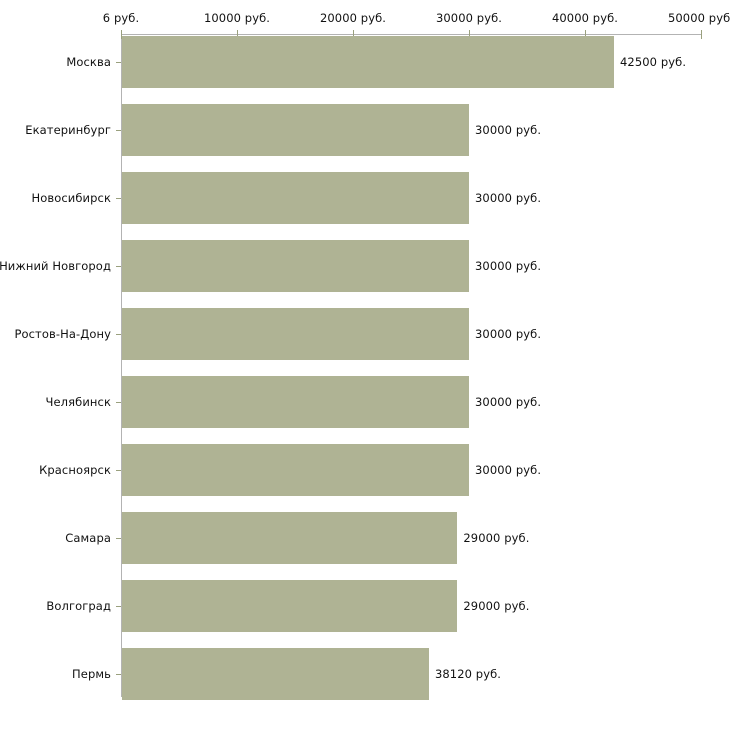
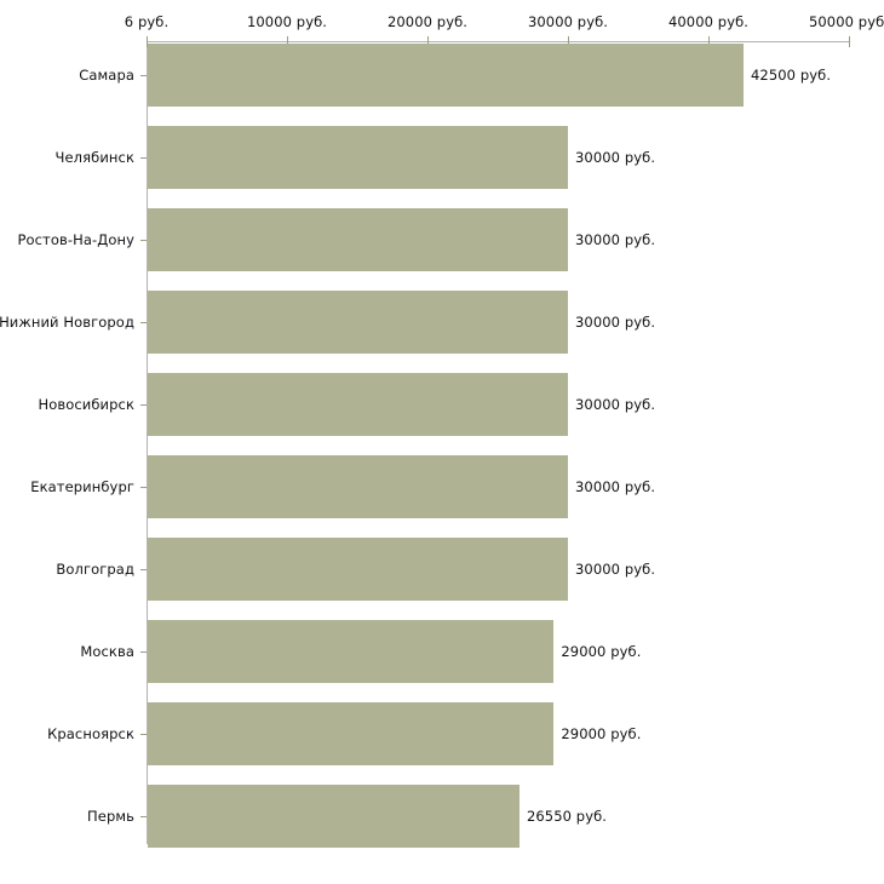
  6 руб.
  10000 руб.
  20000 руб.
  30000 руб.
  40000 руб.
  50000 руб
- Москва
+ Самара
- Екатеринбург
+ Челябинск
- Новосибирск
+ Ростов-На-Дону
  Нижний Новгород
- Ростов-На-Дону
+ Новосибирск
- Челябинск
+ Екатеринбург
- Красноярск
+ Волгоград
- Самара
+ Москва
- Волгоград
+ Красноярск
  Пермь
  42500 руб.
  30000 руб.
  30000 руб.
  30000 руб.
  30000 руб.
  30000 руб.
  30000 руб.
  29000 руб.
  29000 руб.
- 38120 руб.
+ 26550 руб.
